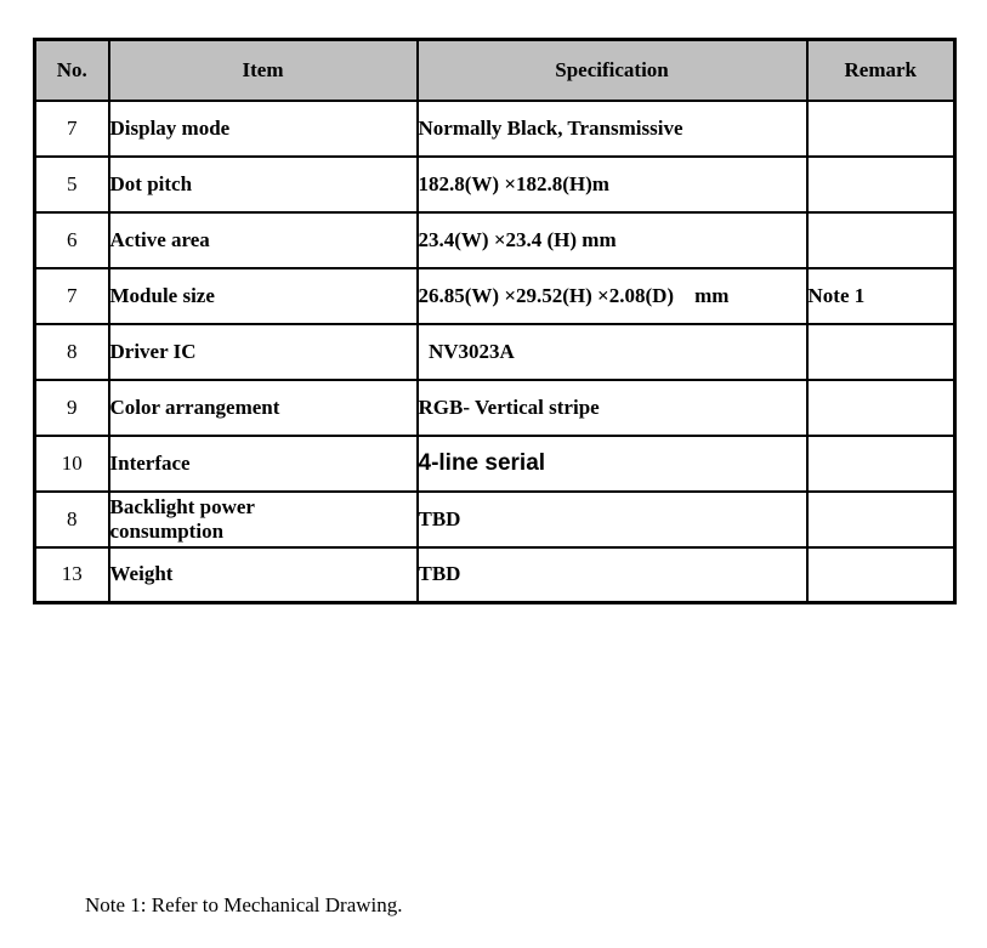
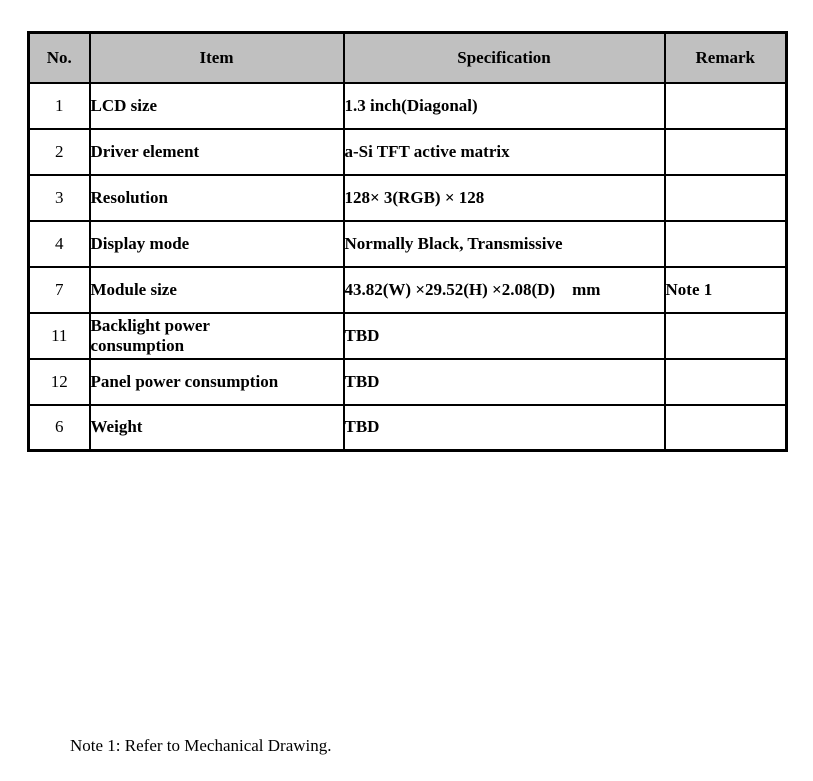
  No.	Item	Specification	Remark
+ 1	LCD size	1.3 inch(Diagonal)
+ 2	Driver element	a-Si TFT active matrix
+ 3	Resolution	128× 3(RGB) × 128
- 7	Display mode	Normally Black, Transmissive
+ 4	Display mode	Normally Black, Transmissive
- 5	Dot pitch	182.8(W) ×182.8(H)m
- 6	Active area	23.4(W) ×23.4 (H) mm
- 7	Module size	26.85(W) ×29.52(H) ×2.08(D) mm	Note 1
+ 7	Module size	43.82(W) ×29.52(H) ×2.08(D) mm	Note 1
- 8	Driver IC	NV3023A
- 9	Color arrangement	RGB- Vertical stripe
- 10	Interface	4-line serial
- 8	Backlight power consumption	TBD
+ 11	Backlight power consumption	TBD
+ 12	Panel power consumption	TBD
- 13	Weight	TBD
+ 6	Weight	TBD
  Note 1: Refer to Mechanical Drawing.
